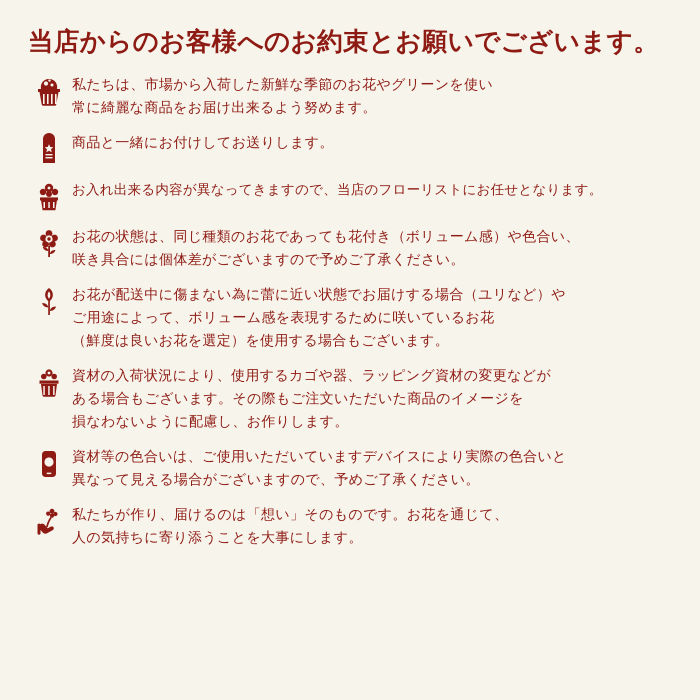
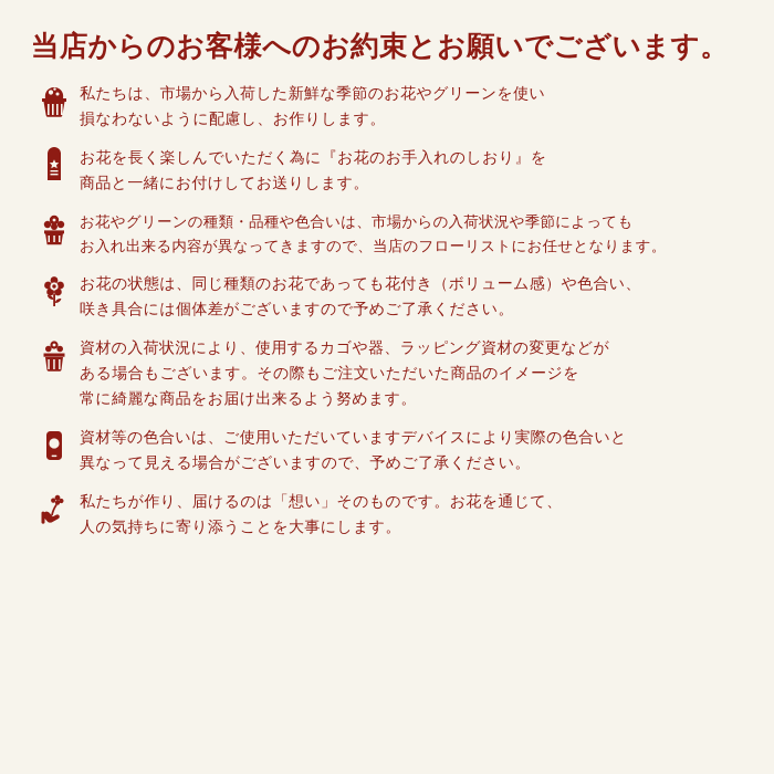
  当店からのお客様へのお約束とお願いでございます。
  私たちは、市場から入荷した新鮮な季節のお花やグリーンを使い
- 常に綺麗な商品をお届け出来るよう努めます。
+ 損なわないように配慮し、お作りします。
+ お花を長く楽しんでいただく為に『お花のお手入れのしおり』を
  商品と一緒にお付けしてお送りします。
+ お花やグリーンの種類・品種や色合いは、市場からの入荷状況や季節によっても
  お入れ出来る内容が異なってきますので、当店のフローリストにお任せとなります。
  お花の状態は、同じ種類のお花であっても花付き（ボリューム感）や色合い、
  咲き具合には個体差がございますので予めご了承ください。
- お花が配送中に傷まない為に蕾に近い状態でお届けする場合（ユリなど）や
- ご用途によって、ボリューム感を表現するために咲いているお花
- （鮮度は良いお花を選定）を使用する場合もございます。
  資材の入荷状況により、使用するカゴや器、ラッピング資材の変更などが
  ある場合もございます。その際もご注文いただいた商品のイメージを
- 損なわないように配慮し、お作りします。
+ 常に綺麗な商品をお届け出来るよう努めます。
  資材等の色合いは、ご使用いただいていますデバイスにより実際の色合いと
  異なって見える場合がございますので、予めご了承ください。
  私たちが作り、届けるのは「想い」そのものです。お花を通じて、
  人の気持ちに寄り添うことを大事にします。
